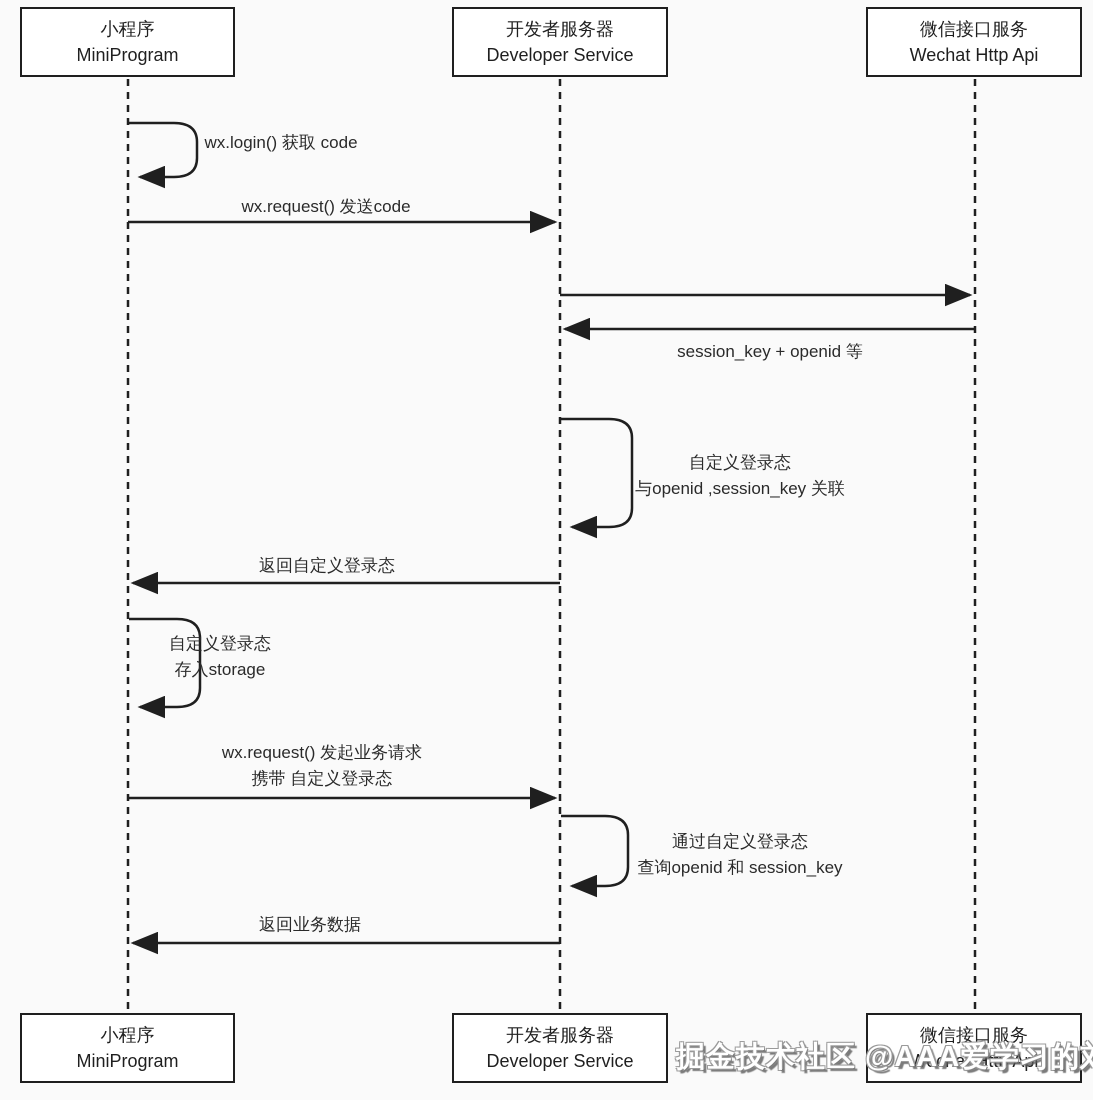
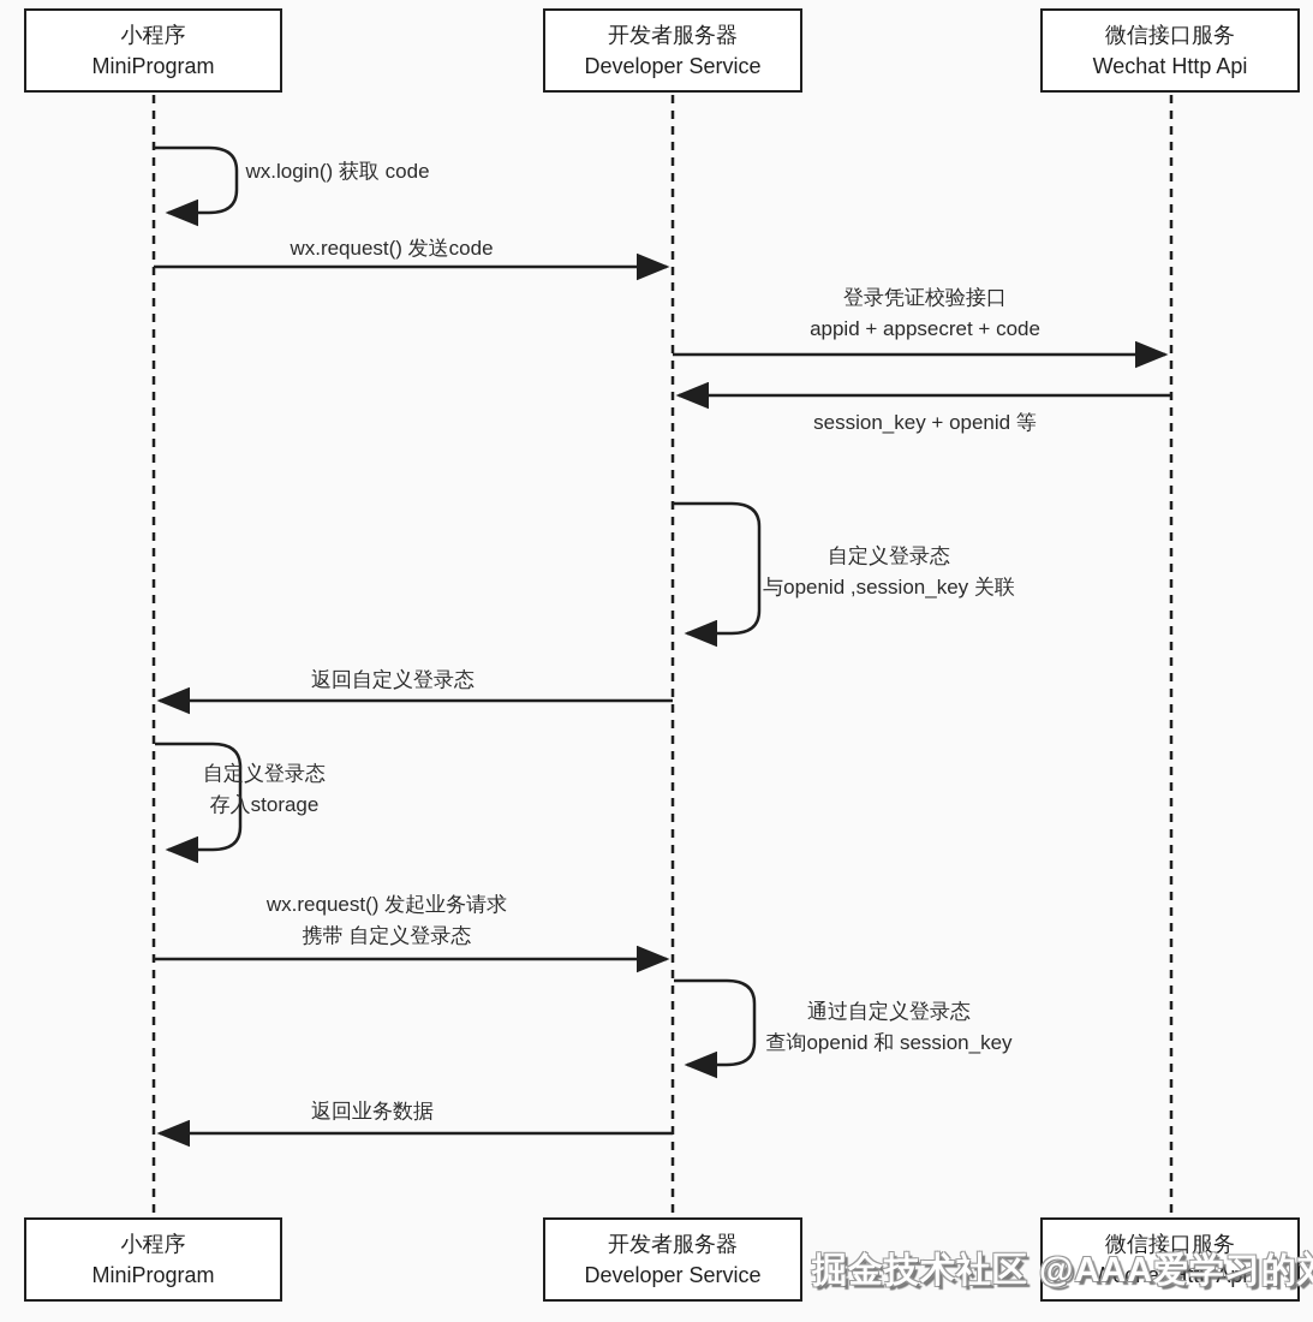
  小程序
  MiniProgram
  开发者服务器
  Developer Service
  微信接口服务
  Wechat Http Api
  小程序
  MiniProgram
  开发者服务器
  Developer Service
  微信接口服务
  Wechat Http Api
  wx.login() 获取 code
  wx.request() 发送code
+ 登录凭证校验接口
+ appid + appsecret + code
  session_key + openid 等
  自定义登录态
  与openid ,session_key 关联
  返回自定义登录态
  自定义登录态
  存入storage
  wx.request() 发起业务请求
  携带 自定义登录态
  通过自定义登录态
  查询openid 和 session_key
  返回业务数据
  掘金技术社区 @AAA爱学习的
